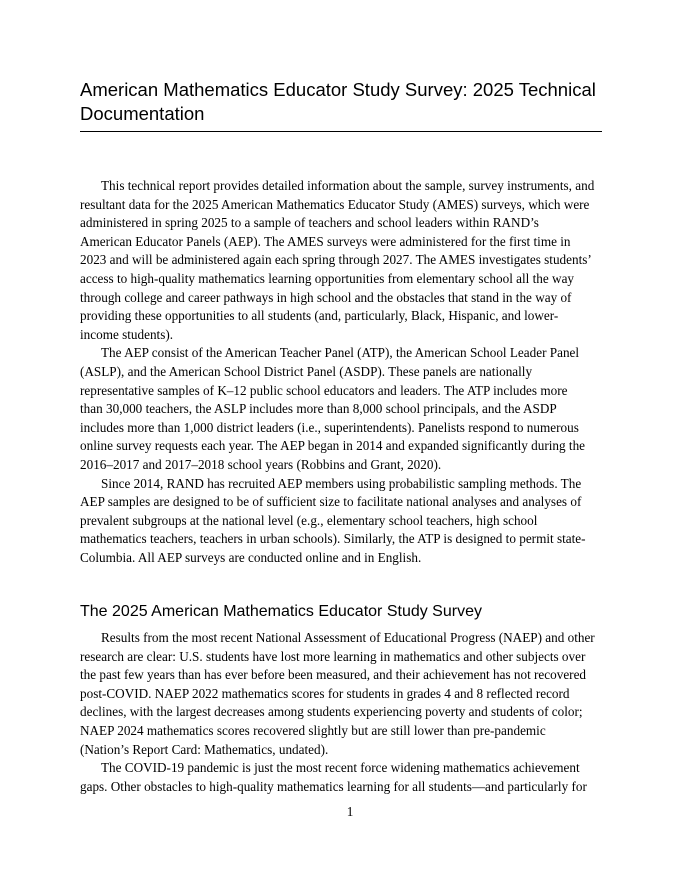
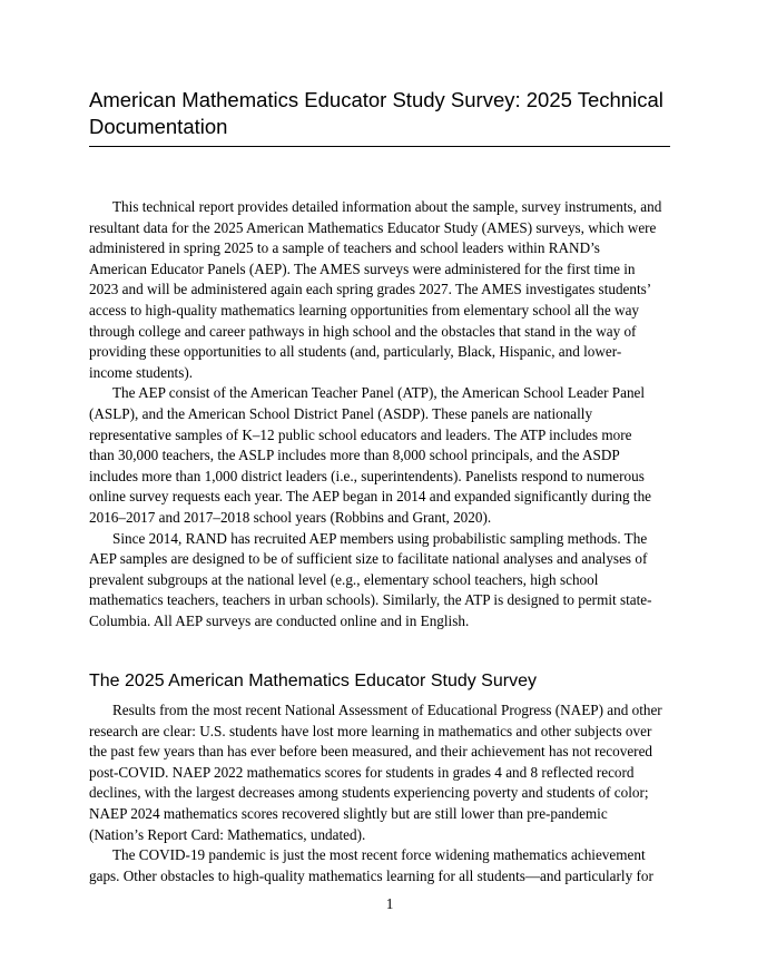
  American Mathematics Educator Study Survey: 2025 Technical
  Documentation
  This technical report provides detailed information about the sample, survey instruments, and
  resultant data for the 2025 American Mathematics Educator Study (AMES) surveys, which were
  administered in spring 2025 to a sample of teachers and school leaders within RAND’s
  American Educator Panels (AEP). The AMES surveys were administered for the first time in
- 2023 and will be administered again each spring through 2027. The AMES investigates students’
+ 2023 and will be administered again each spring grades 2027. The AMES investigates students’
  access to high-quality mathematics learning opportunities from elementary school all the way
  through college and career pathways in high school and the obstacles that stand in the way of
  providing these opportunities to all students (and, particularly, Black, Hispanic, and lower-
  income students).
  The AEP consist of the American Teacher Panel (ATP), the American School Leader Panel
  (ASLP), and the American School District Panel (ASDP). These panels are nationally
  representative samples of K–12 public school educators and leaders. The ATP includes more
  than 30,000 teachers, the ASLP includes more than 8,000 school principals, and the ASDP
  includes more than 1,000 district leaders (i.e., superintendents). Panelists respond to numerous
  online survey requests each year. The AEP began in 2014 and expanded significantly during the
  2016–2017 and 2017–2018 school years (Robbins and Grant, 2020).
  Since 2014, RAND has recruited AEP members using probabilistic sampling methods. The
  AEP samples are designed to be of sufficient size to facilitate national analyses and analyses of
  prevalent subgroups at the national level (e.g., elementary school teachers, high school
  mathematics teachers, teachers in urban schools). Similarly, the ATP is designed to permit state-
  Columbia. All AEP surveys are conducted online and in English.
  The 2025 American Mathematics Educator Study Survey
  Results from the most recent National Assessment of Educational Progress (NAEP) and other
  research are clear: U.S. students have lost more learning in mathematics and other subjects over
  the past few years than has ever before been measured, and their achievement has not recovered
  post-COVID. NAEP 2022 mathematics scores for students in grades 4 and 8 reflected record
  declines, with the largest decreases among students experiencing poverty and students of color;
  NAEP 2024 mathematics scores recovered slightly but are still lower than pre-pandemic
  (Nation’s Report Card: Mathematics, undated).
  The COVID-19 pandemic is just the most recent force widening mathematics achievement
  gaps. Other obstacles to high-quality mathematics learning for all students—and particularly for
  1
